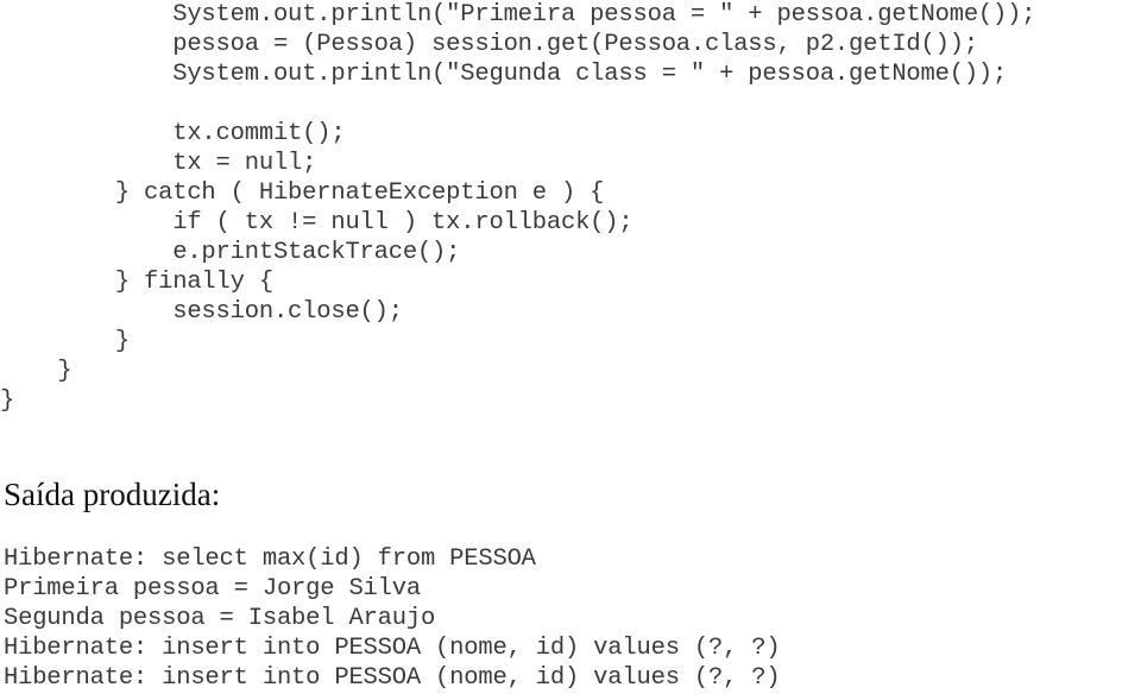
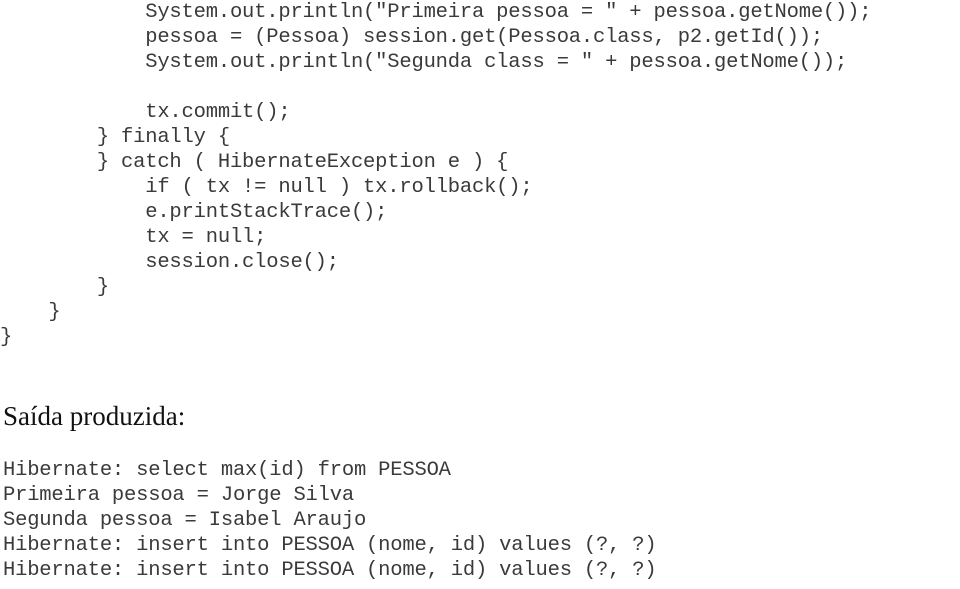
  System.out.println("Primeira pessoa = " + pessoa.getNome());
  pessoa = (Pessoa) session.get(Pessoa.class, p2.getId());
  System.out.println("Segunda class = " + pessoa.getNome());
  tx.commit();
- tx = null;
+ } finally {
  } catch ( HibernateException e ) {
  if ( tx != null ) tx.rollback();
  e.printStackTrace();
- } finally {
+ tx = null;
  session.close();
  }
  }
  }
  Saída produzida:
  Hibernate: select max(id) from PESSOA
  Primeira pessoa = Jorge Silva
  Segunda pessoa = Isabel Araujo
  Hibernate: insert into PESSOA (nome, id) values (?, ?)
  Hibernate: insert into PESSOA (nome, id) values (?, ?)
